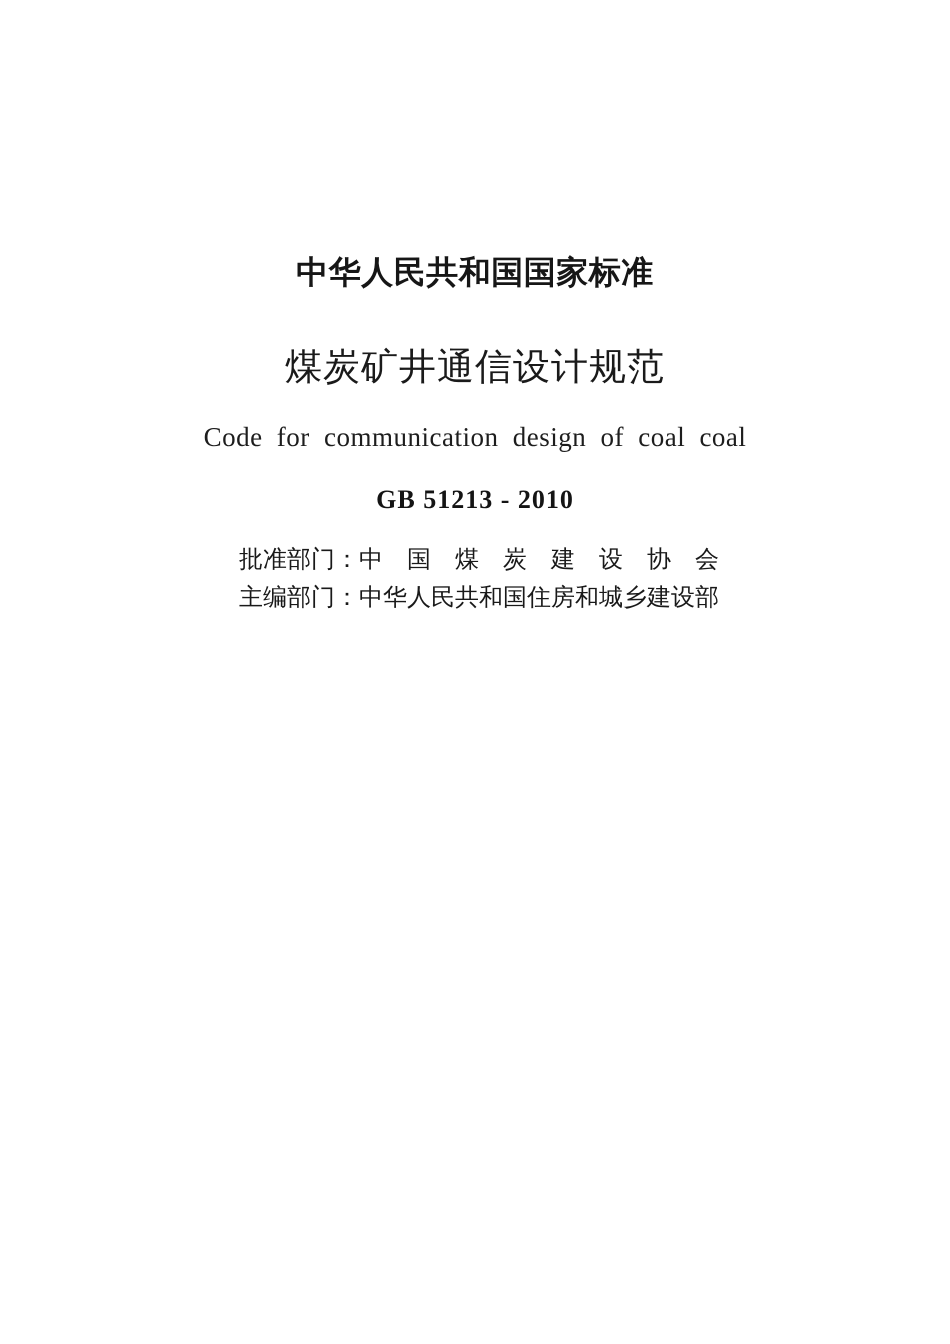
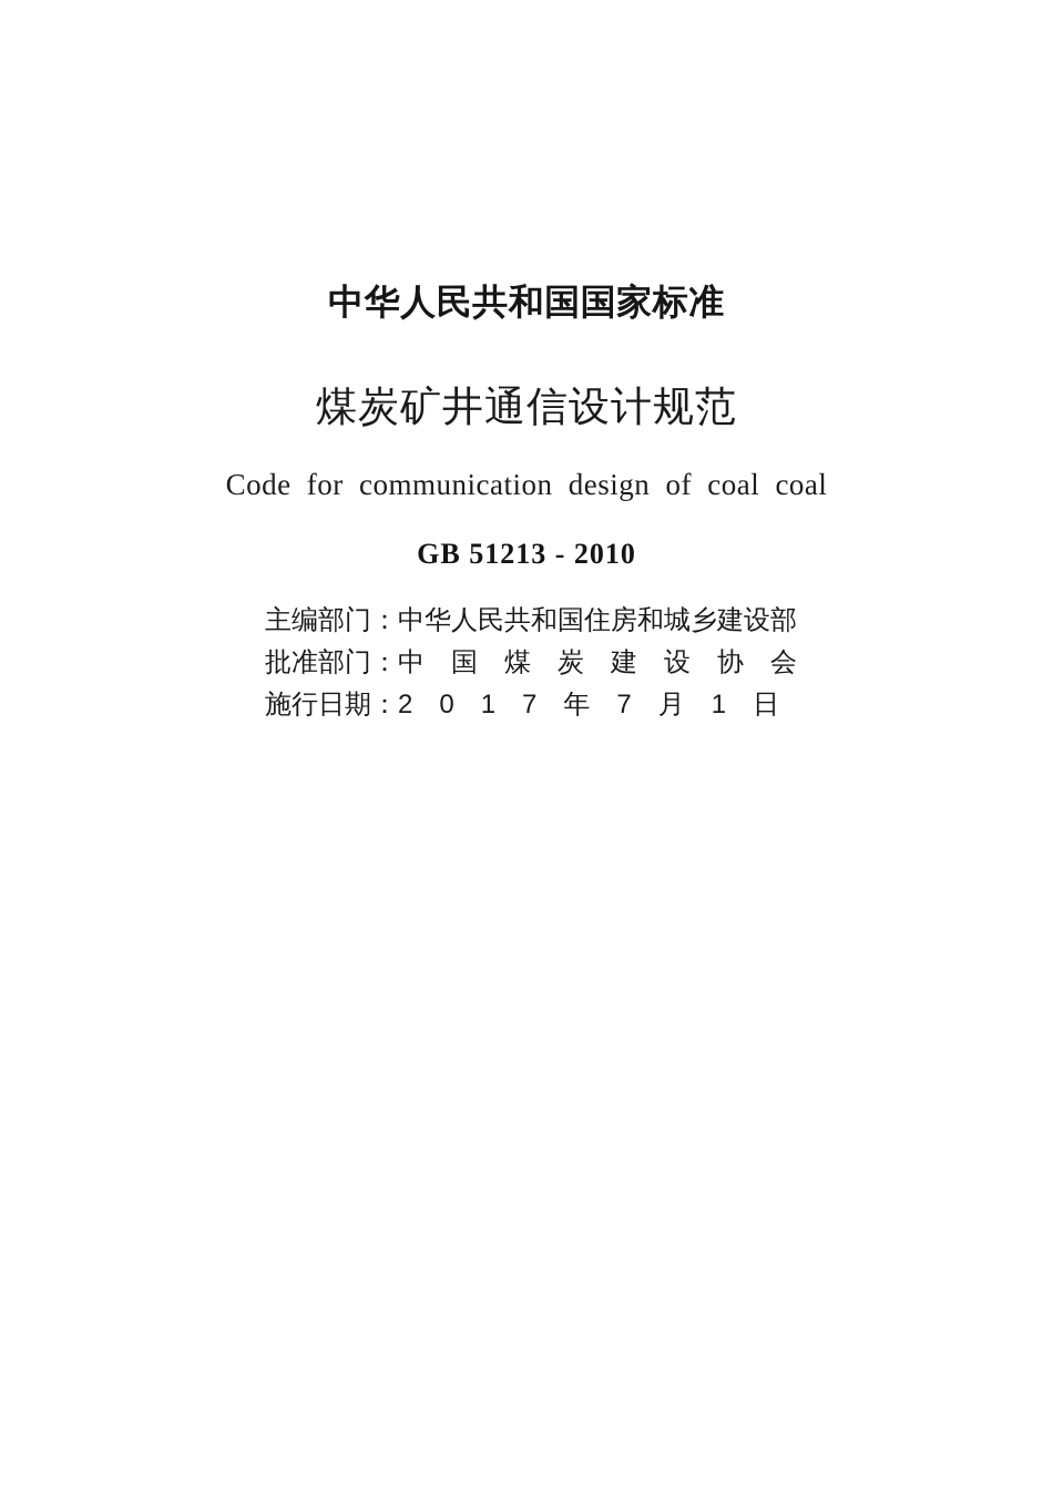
  中华人民共和国国家标准
  煤炭矿井通信设计规范
  Code for communication design of coal coal
  GB 51213 - 2010
- 批准部门：
+ 主编部门：
- 中 国 煤 炭 建 设 协 会
+ 中华人民共和国住房和城乡建设部
- 主编部门：
+ 批准部门：
- 中华人民共和国住房和城乡建设部
+ 中 国 煤 炭 建 设 协 会
+ 施行日期：
+ 2 0 1 7 年 7 月 1 日
